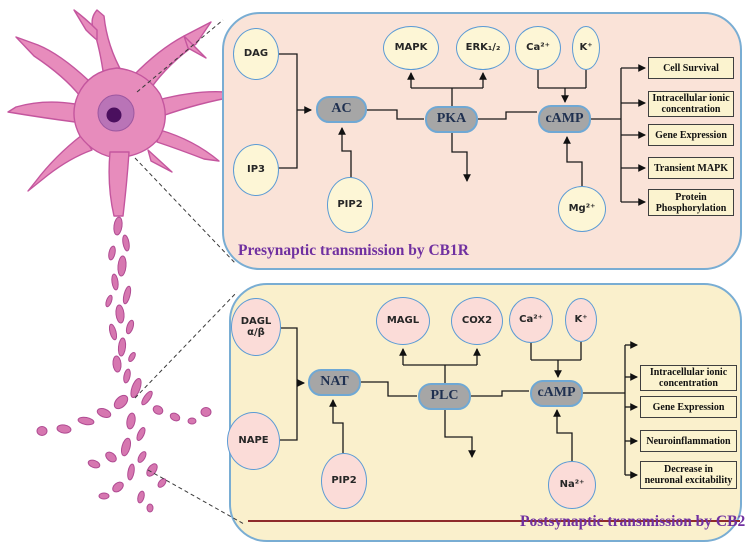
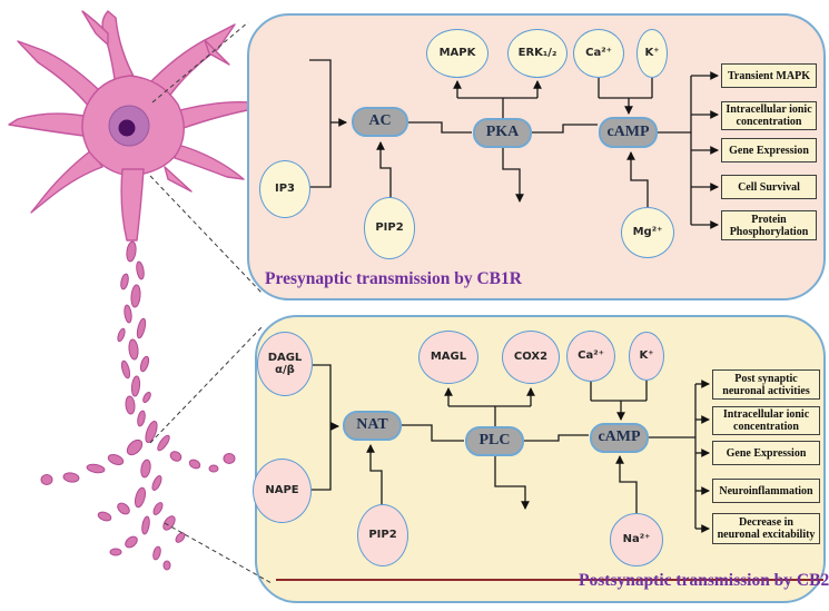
- DAG
  IP3
  PIP2
  MAPK
  ERK₁/₂
  Ca²⁺
  K⁺
  Mg²⁺
  AC
  PKA
  cAMP
- Cell Survival
+ Transient MAPK
  Intracellular ionic concentration
  Gene Expression
- Transient MAPK
+ Cell Survival
  Protein Phosphorylation
  Presynaptic transmission by CB1R
  DAGL
  α/β
  NAPE
  PIP2
  MAGL
  COX2
  Ca²⁺
  K⁺
  Na²⁺
  NAT
  PLC
  cAMP
+ Post synaptic neuronal activities
  Intracellular ionic concentration
  Gene Expression
  Neuroinflammation
  Decrease in neuronal excitability
  Postsynaptic transmission by CB2
